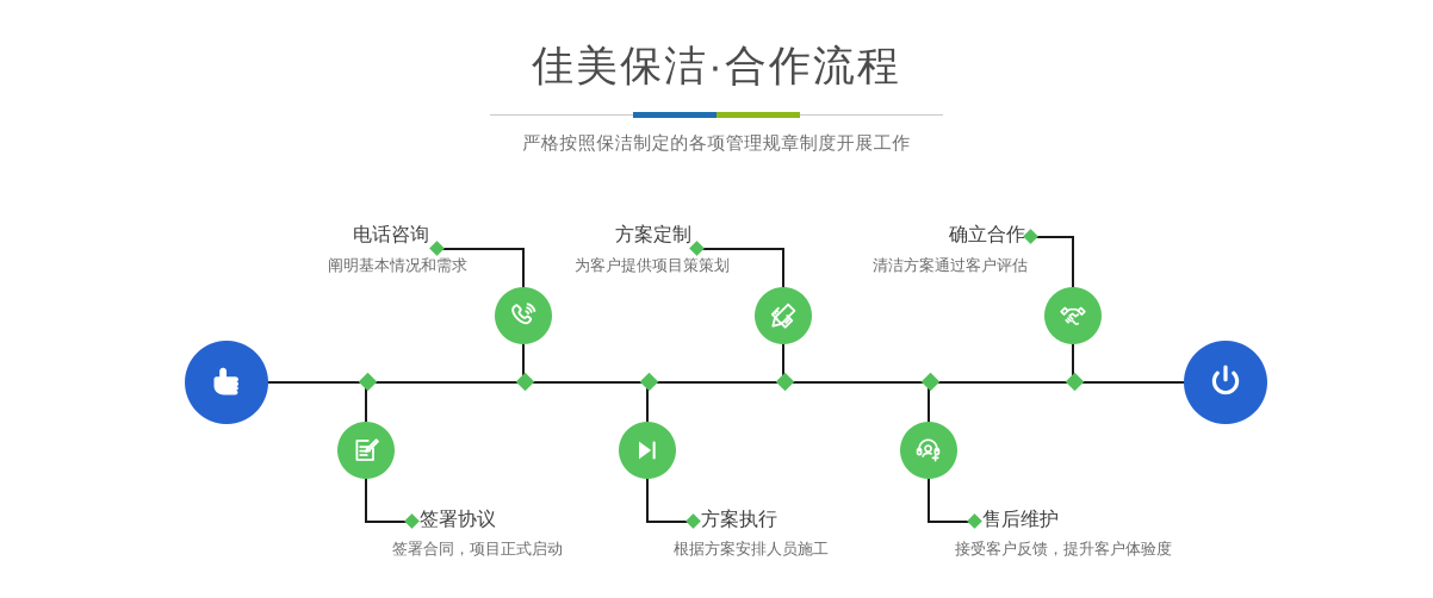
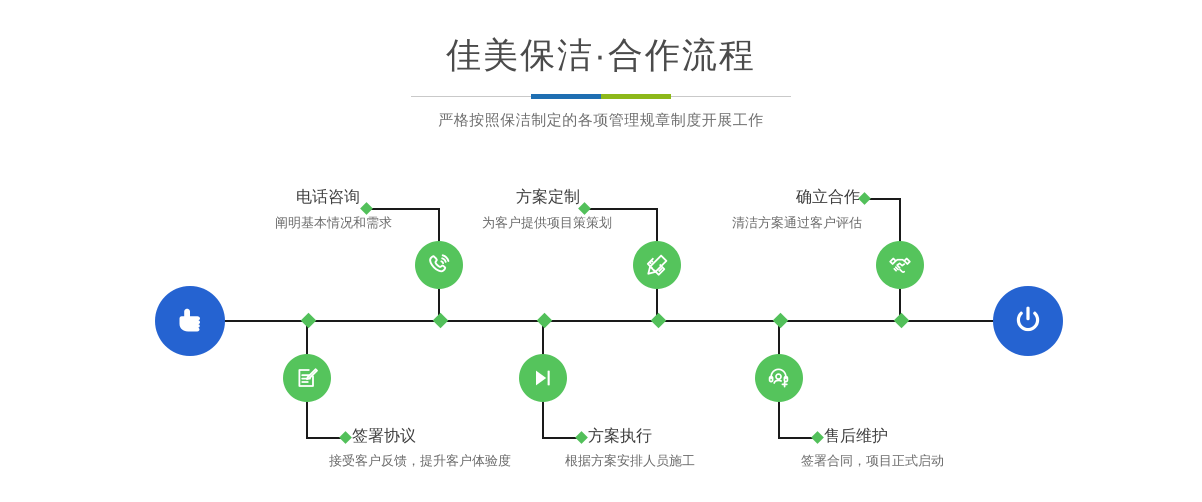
  佳美保洁·合作流程
  严格按照保洁制定的各项管理规章制度开展工作
  电话咨询
  阐明基本情况和需求
  方案定制
  为客户提供项目策策划
  确立合作
  清洁方案通过客户评估
  签署协议
- 签署合同，项目正式启动
+ 接受客户反馈，提升客户体验度
  方案执行
  根据方案安排人员施工
  售后维护
- 接受客户反馈，提升客户体验度
+ 签署合同，项目正式启动
